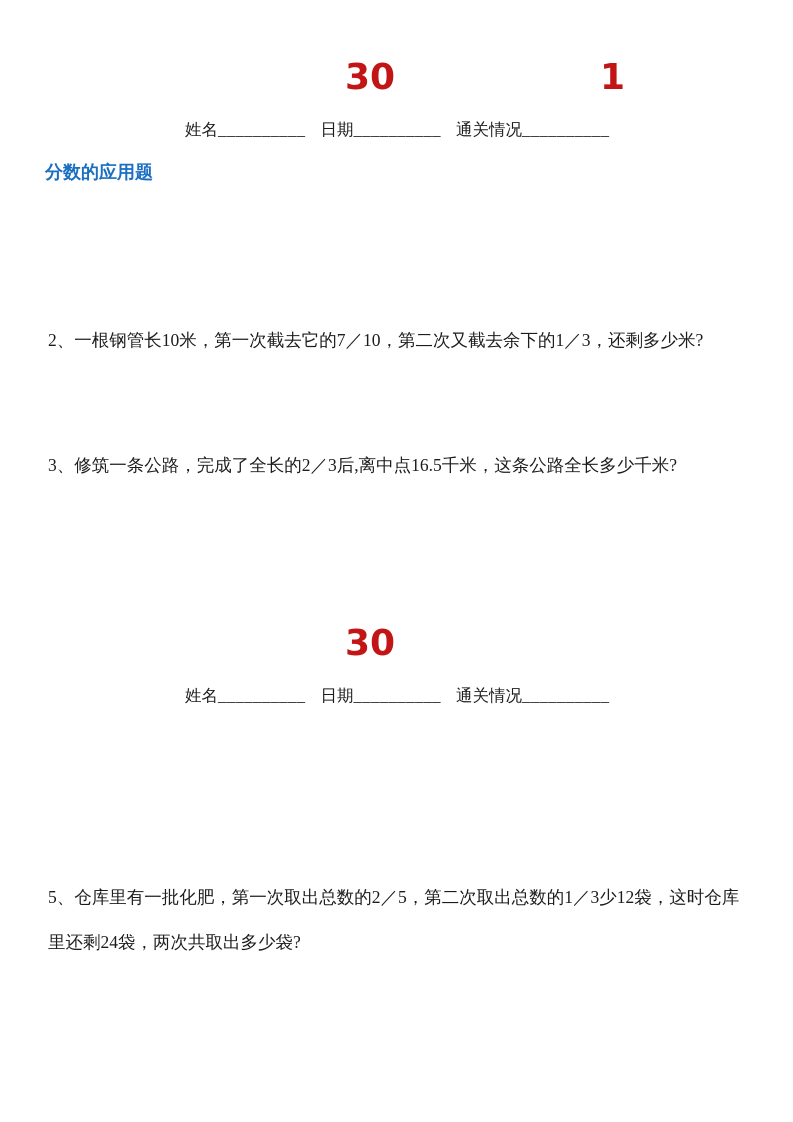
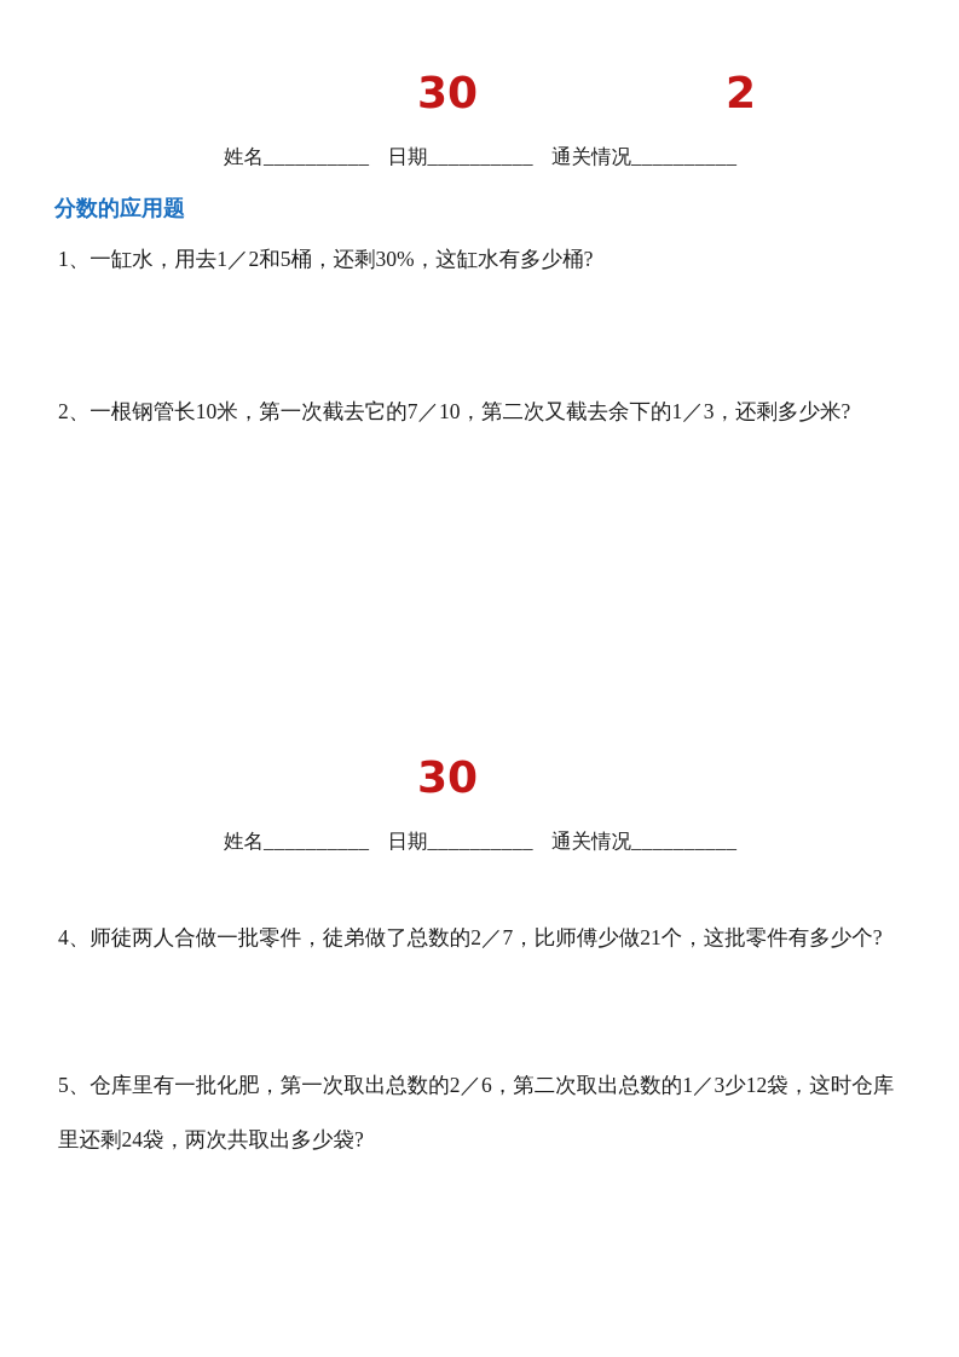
  30
- 1
+ 2
  姓名
  __________
  日期
  __________
  通关情况
  __________
  分数的应用题
+ 1、一缸水，用去1／2和5桶，还剩30%，这缸水有多少桶?
  2、一根钢管长10米，第一次截去它的7／10，第二次又截去余下的1／3，还剩多少米?
- 3、修筑一条公路，完成了全长的2／3后,离中点16.5千米，这条公路全长多少千米?
  30
  姓名
  __________
  日期
  __________
  通关情况
  __________
+ 4、师徒两人合做一批零件，徒弟做了总数的2／7，比师傅少做21个，这批零件有多少个?
- 5、仓库里有一批化肥，第一次取出总数的2／5，第二次取出总数的1／3少12袋，这时仓库
+ 5、仓库里有一批化肥，第一次取出总数的2／6，第二次取出总数的1／3少12袋，这时仓库
  里还剩24袋，两次共取出多少袋?
